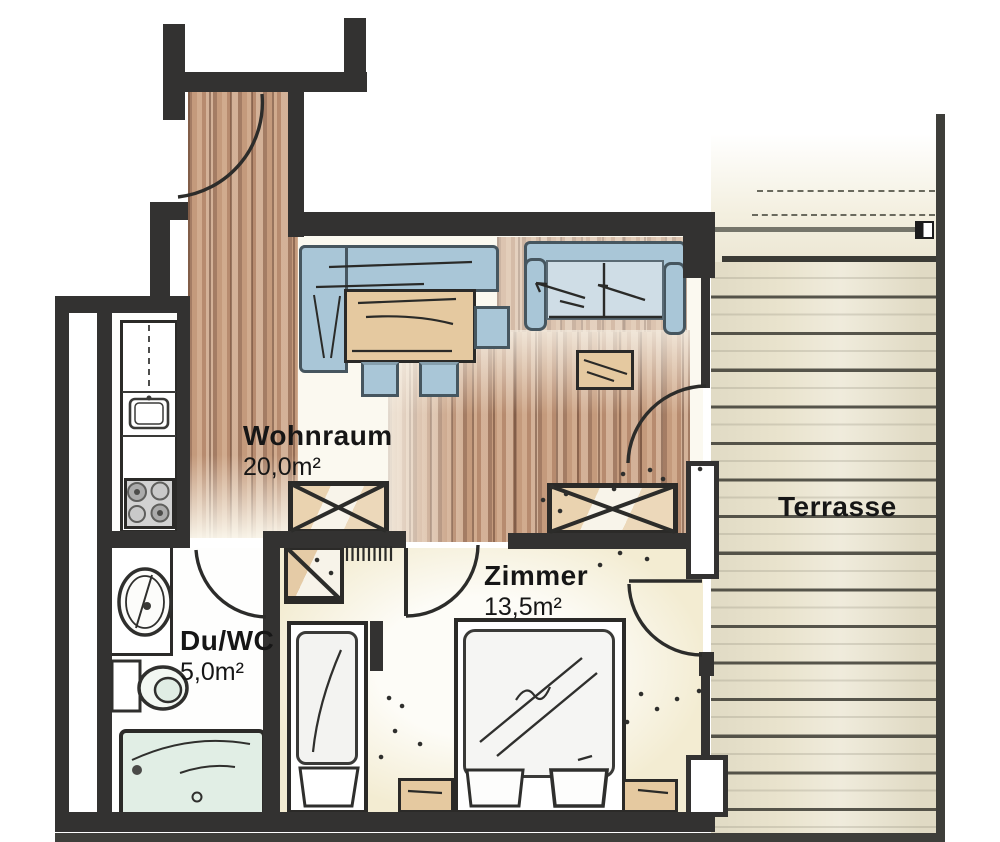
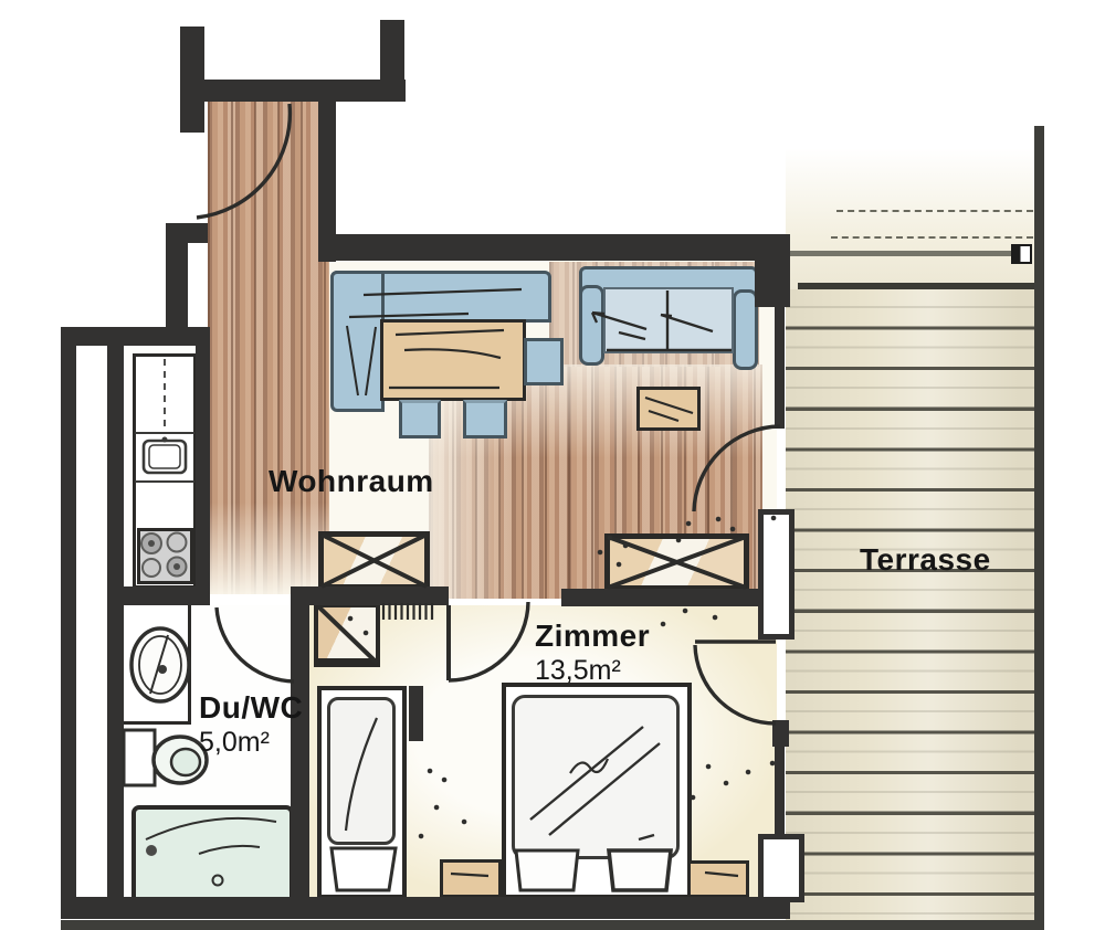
  Wohnraum
- 20,0m²
  Zimmer
  13,5m²
  Du/WC
  5,0m²
  Terrasse
